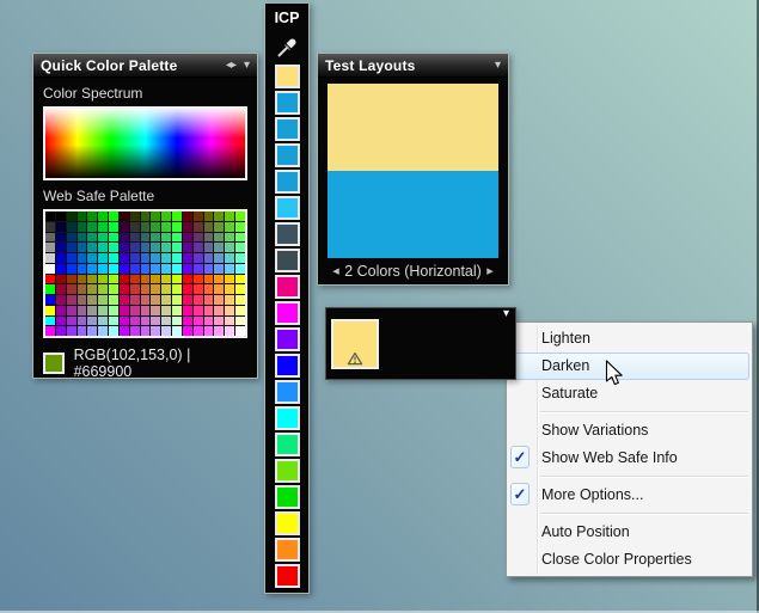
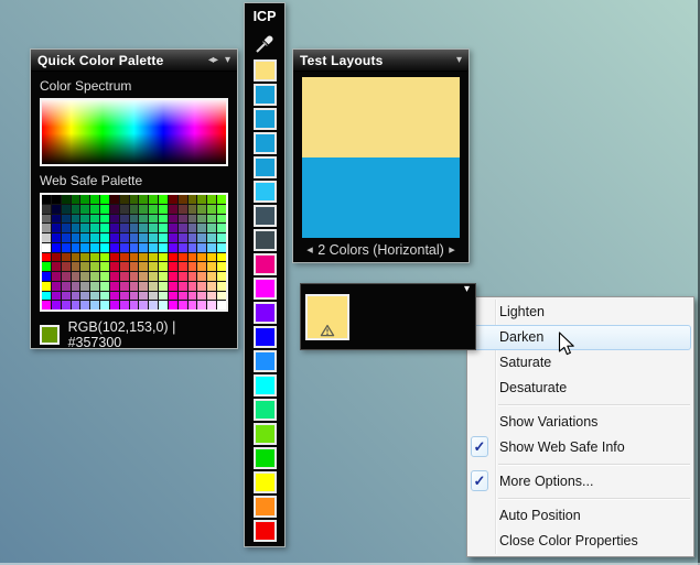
  Quick Color Palette
  ◂▸
  ▾
  Color Spectrum
  Web Safe Palette
- RGB(102,153,0) | #669900
+ RGB(102,153,0) | #357300
  ICP
  Test Layouts
  ▾
  ◂
  2 Colors (Horizontal)
  ▸
  ▾
  Lighten
  Darken
  Saturate
+ Desaturate
  Show Variations
  Show Web Safe Info
  ✓
  More Options...
  ✓
  Auto Position
  Close Color Properties
